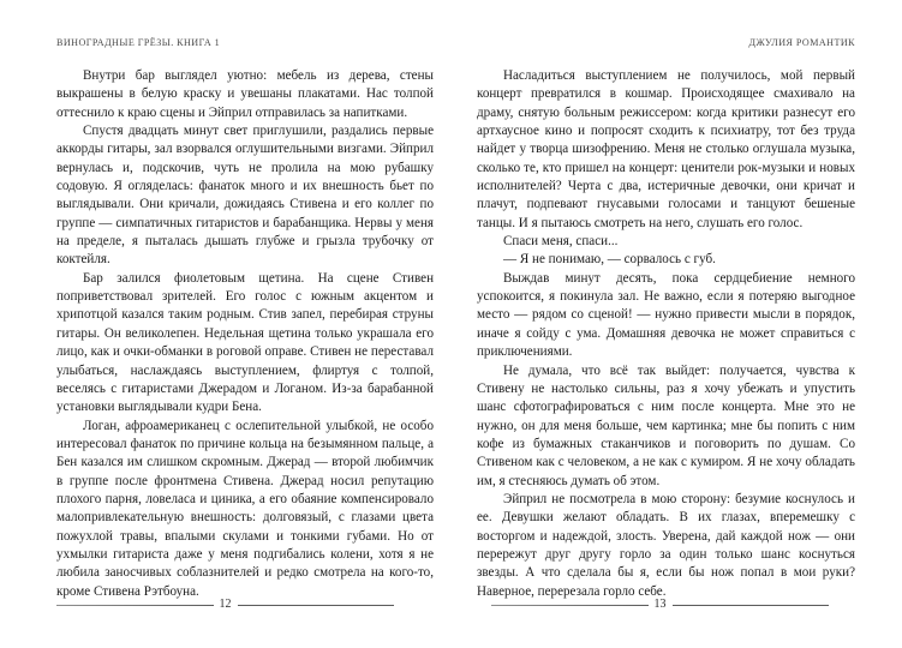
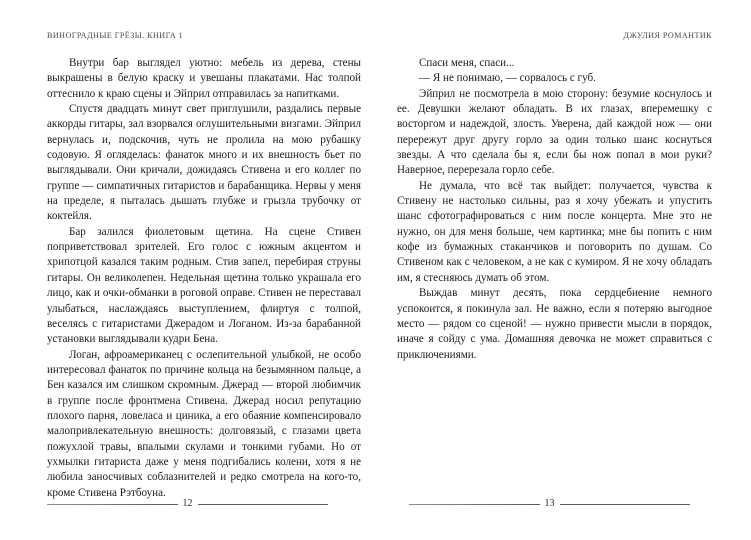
  ВИНОГРАДНЫЕ ГРЁЗЫ. КНИГА 1
  Внутри бар выглядел уютно: мебель из дерева, стены выкрашены в белую краску и увешаны плакатами. Нас толпой оттеснило к краю сцены и Эйприл отправилась за напитками.
  Спустя двадцать минут свет приглушили, раздались первые аккорды гитары, зал взорвался оглушительными визгами. Эйприл вернулась и, подскочив, чуть не пролила на мою рубашку содовую. Я огляделась: фанаток много и их внешность бьет по выглядывали. Они кричали, дожидаясь Стивена и его коллег по группе — симпатичных гитаристов и барабанщика. Нервы у меня на пределе, я пыталась дышать глубже и грызла трубочку от коктейля.
  Бар залился фиолетовым щетина. На сцене Стивен поприветствовал зрителей. Его голос с южным акцентом и хрипотцой казался таким родным. Стив запел, перебирая струны гитары. Он великолепен. Недельная щетина только украшала его лицо, как и очки-обманки в роговой оправе. Стивен не переставал улыбаться, наслаждаясь выступлением, флиртуя с толпой, веселясь с гитаристами Джерадом и Логаном. Из-за барабанной установки выглядывали кудри Бена.
  Логан, афроамериканец с ослепительной улыбкой, не особо интересовал фанаток по причине кольца на безымянном пальце, а Бен казался им слишком скромным. Джерад — второй любимчик в группе после фронтмена Стивена. Джерад носил репутацию плохого парня, ловеласа и циника, а его обаяние компенсировало малопривлекательную внешность: долговязый, с глазами цвета пожухлой травы, впалыми скулами и тонкими губами. Но от ухмылки гитариста даже у меня подгибались колени, хотя я не любила заносчивых соблазнителей и редко смотрела на кого-то, кроме Стивена Рэтбоуна.
  ДЖУЛИЯ РОМАНТИК
- Насладиться выступлением не получилось, мой первый концерт превратился в кошмар. Происходящее смахивало на драму, снятую больным режиссером: когда критики разнесут его артхаусное кино и попросят сходить к психиатру, тот без труда найдет у творца шизофрению. Меня не столько оглушала музыка, сколько те, кто пришел на концерт: ценители рок-музыки и новых исполнителей? Черта с два, истеричные девочки, они кричат и плачут, подпевают гнусавыми голосами и танцуют бешеные танцы. И я пытаюсь смотреть на него, слушать его голос.
  Спаси меня, спаси...
  — Я не понимаю, — сорвалось с губ.
- Выждав минут десять, пока сердцебиение немного успокоится, я покинула зал. Не важно, если я потеряю выгодное место — рядом со сценой! — нужно привести мысли в порядок, иначе я сойду с ума. Домашняя девочка не может справиться с приключениями.
+ Эйприл не посмотрела в мою сторону: безумие коснулось и ее. Девушки желают обладать. В их глазах, вперемешку с восторгом и надеждой, злость. Уверена, дай каждой нож — они перережут друг другу горло за один только шанс коснуться звезды. А что сделала бы я, если бы нож попал в мои руки? Наверное, перерезала горло себе.
  Не думала, что всё так выйдет: получается, чувства к Стивену не настолько сильны, раз я хочу убежать и упустить шанс сфотографироваться с ним после концерта. Мне это не нужно, он для меня больше, чем картинка; мне бы попить с ним кофе из бумажных стаканчиков и поговорить по душам. Со Стивеном как с человеком, а не как с кумиром. Я не хочу обладать им, я стесняюсь думать об этом.
- Эйприл не посмотрела в мою сторону: безумие коснулось и ее. Девушки желают обладать. В их глазах, вперемешку с восторгом и надеждой, злость. Уверена, дай каждой нож — они перережут друг другу горло за один только шанс коснуться звезды. А что сделала бы я, если бы нож попал в мои руки? Наверное, перерезала горло себе.
+ Выждав минут десять, пока сердцебиение немного успокоится, я покинула зал. Не важно, если я потеряю выгодное место — рядом со сценой! — нужно привести мысли в порядок, иначе я сойду с ума. Домашняя девочка не может справиться с приключениями.
  12
  13
